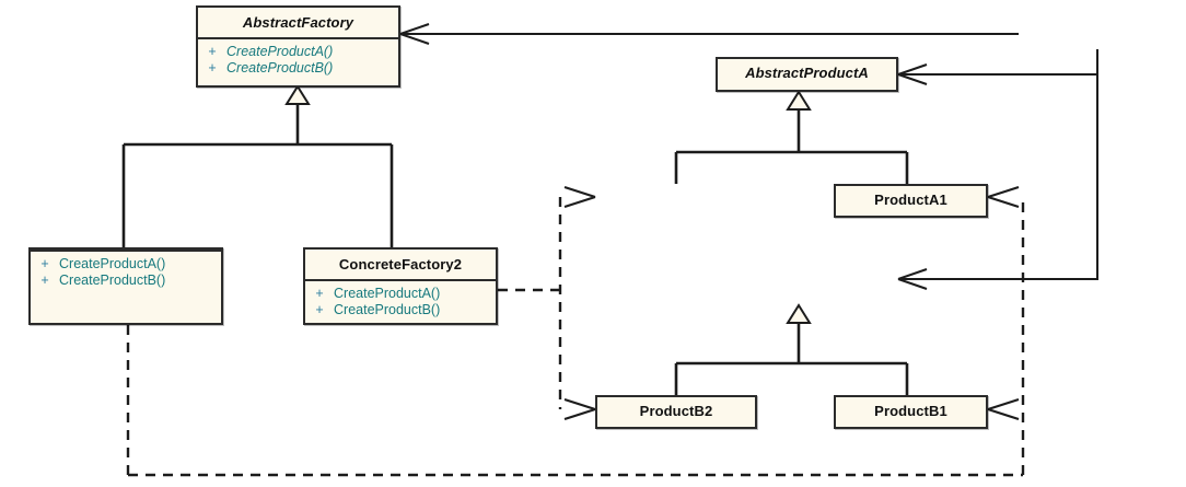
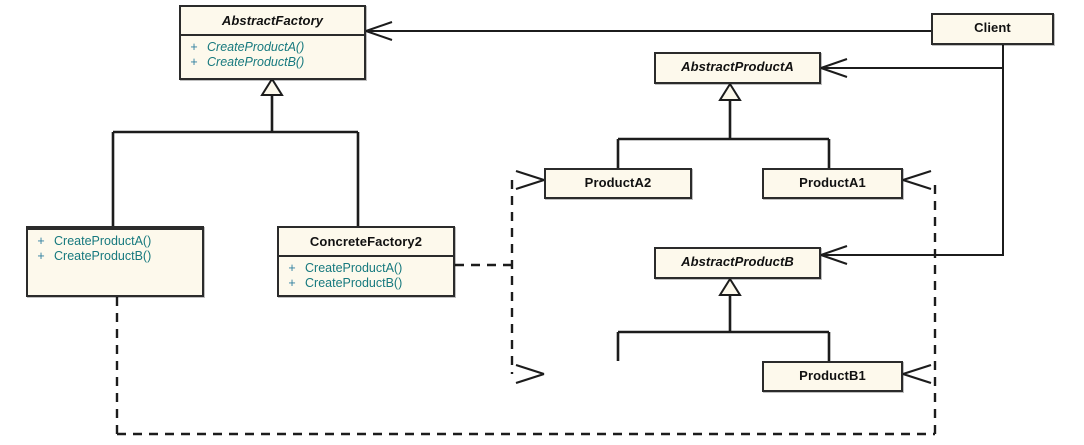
  AbstractFactory
  +
  CreateProductA()
  +
  CreateProductB()
  +
  CreateProductA()
  +
  CreateProductB()
  ConcreteFactory2
  +
  CreateProductA()
  +
  CreateProductB()
+ Client
  AbstractProductA
+ AbstractProductB
+ ProductA2
  ProductA1
- ProductB2
  ProductB1
